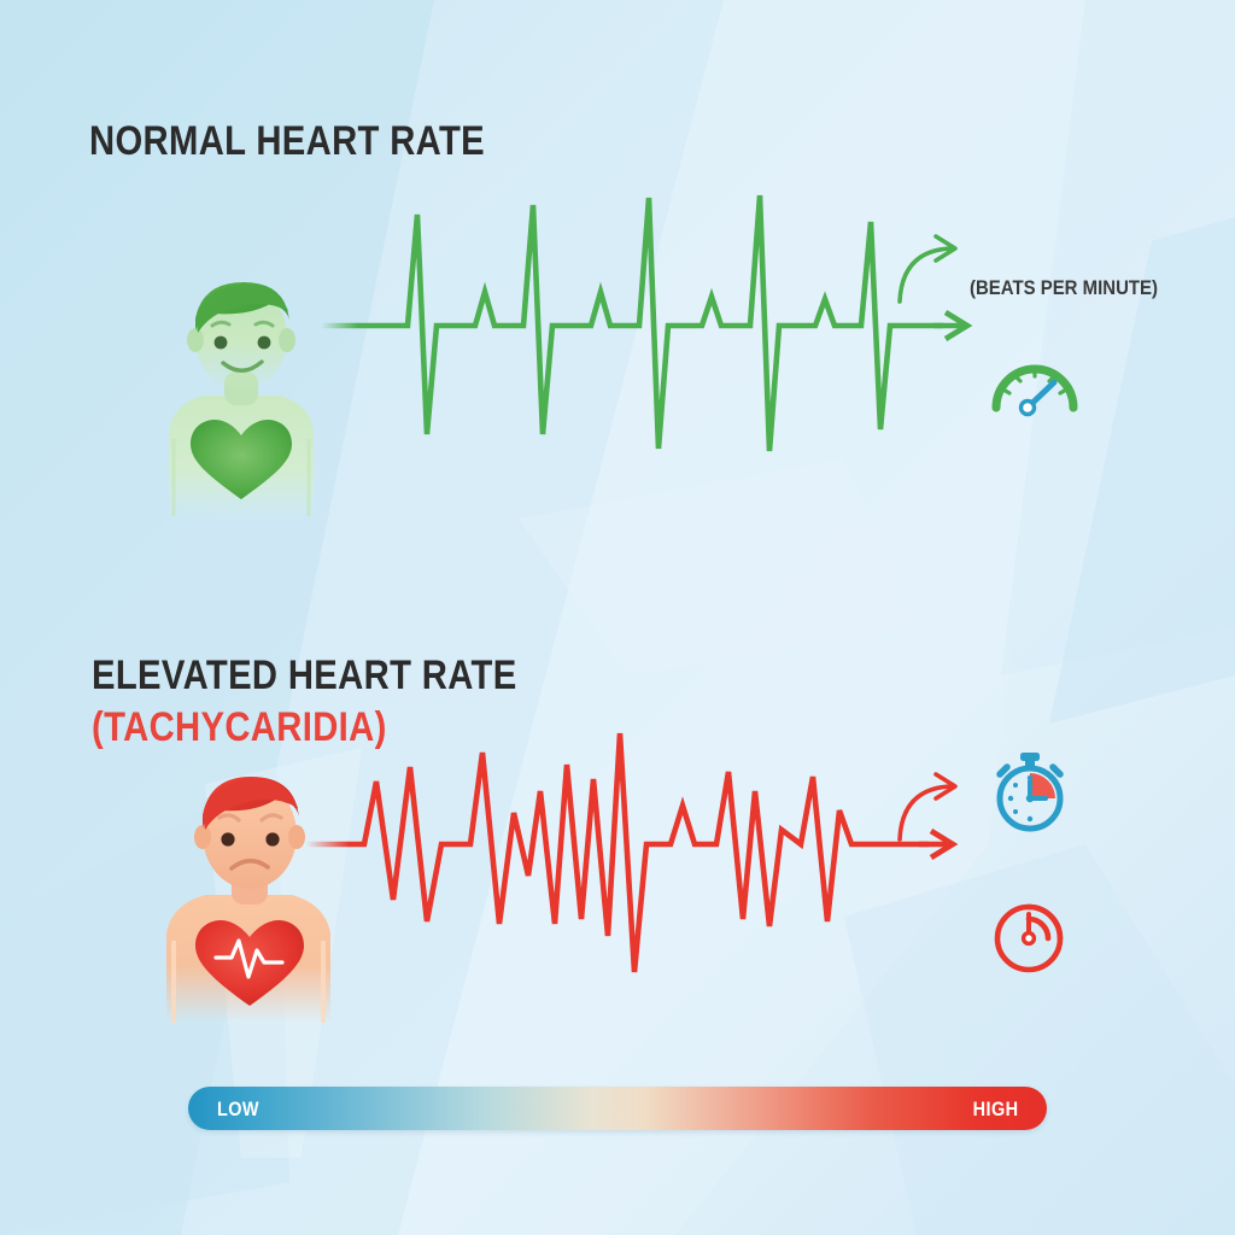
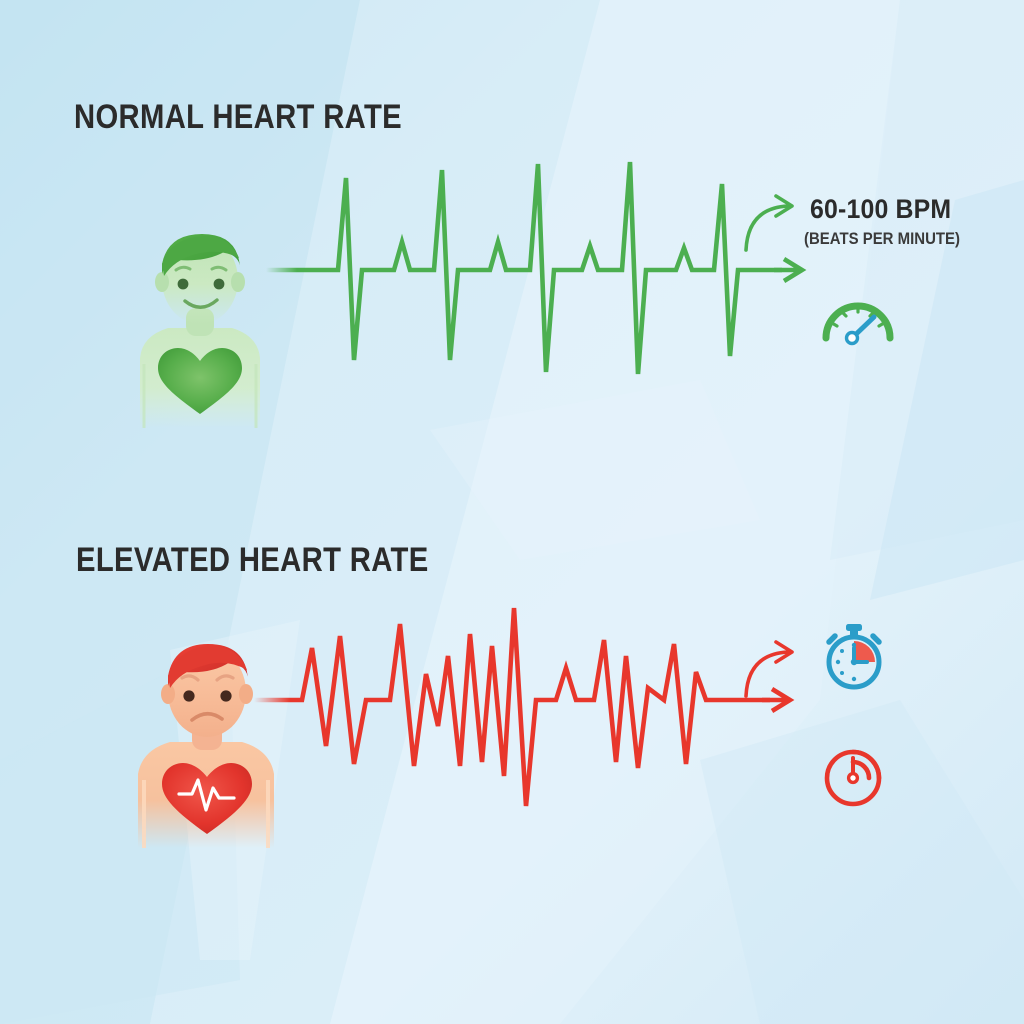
  NORMAL HEART RATE
+ 60-100 BPM
  (BEATS PER MINUTE)
  ELEVATED HEART RATE
- (TACHYCARIDIA)
- LOW
- HIGH
